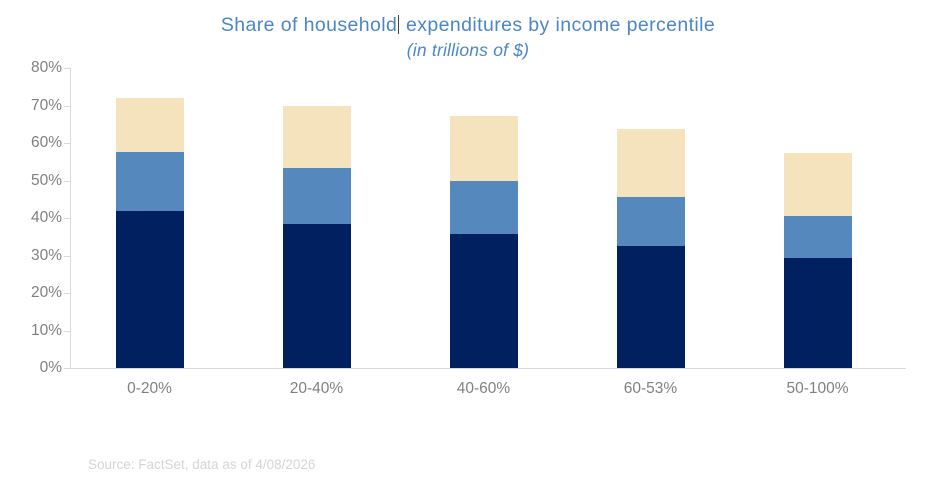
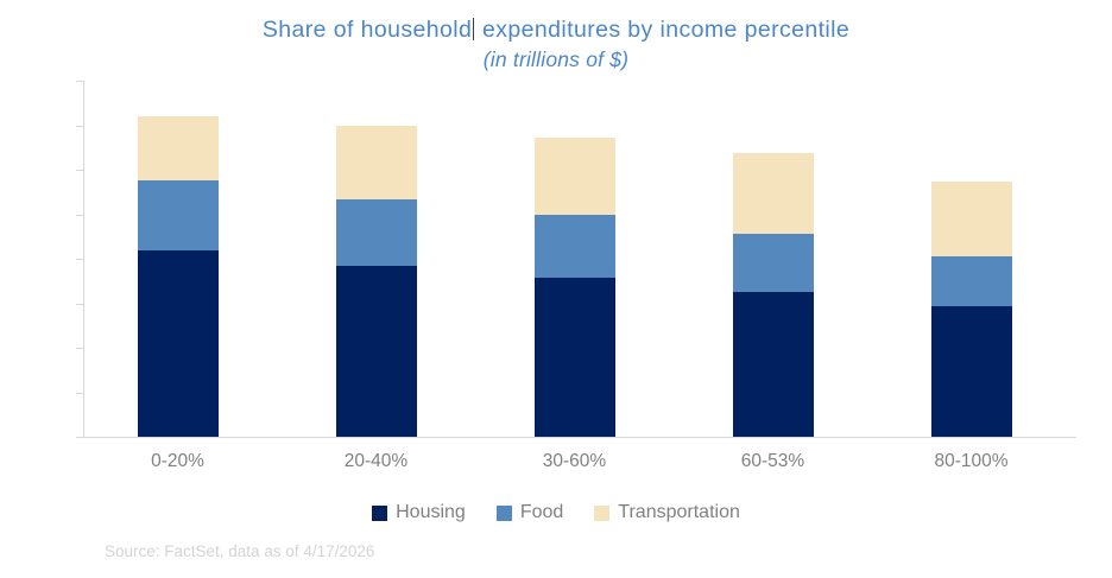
  Share of household expenditures by income percentile
  (in trillions of $)
- 0%
- 10%
- 20%
- 30%
- 40%
- 50%
- 60%
- 70%
- 80%
  0-20%
  20-40%
- 40-60%
+ 30-60%
  60-53%
- 50-100%
+ 80-100%
+ Housing
+ Food
+ Transportation
- Source: FactSet, data as of 4/08/2026
+ Source: FactSet, data as of 4/17/2026
